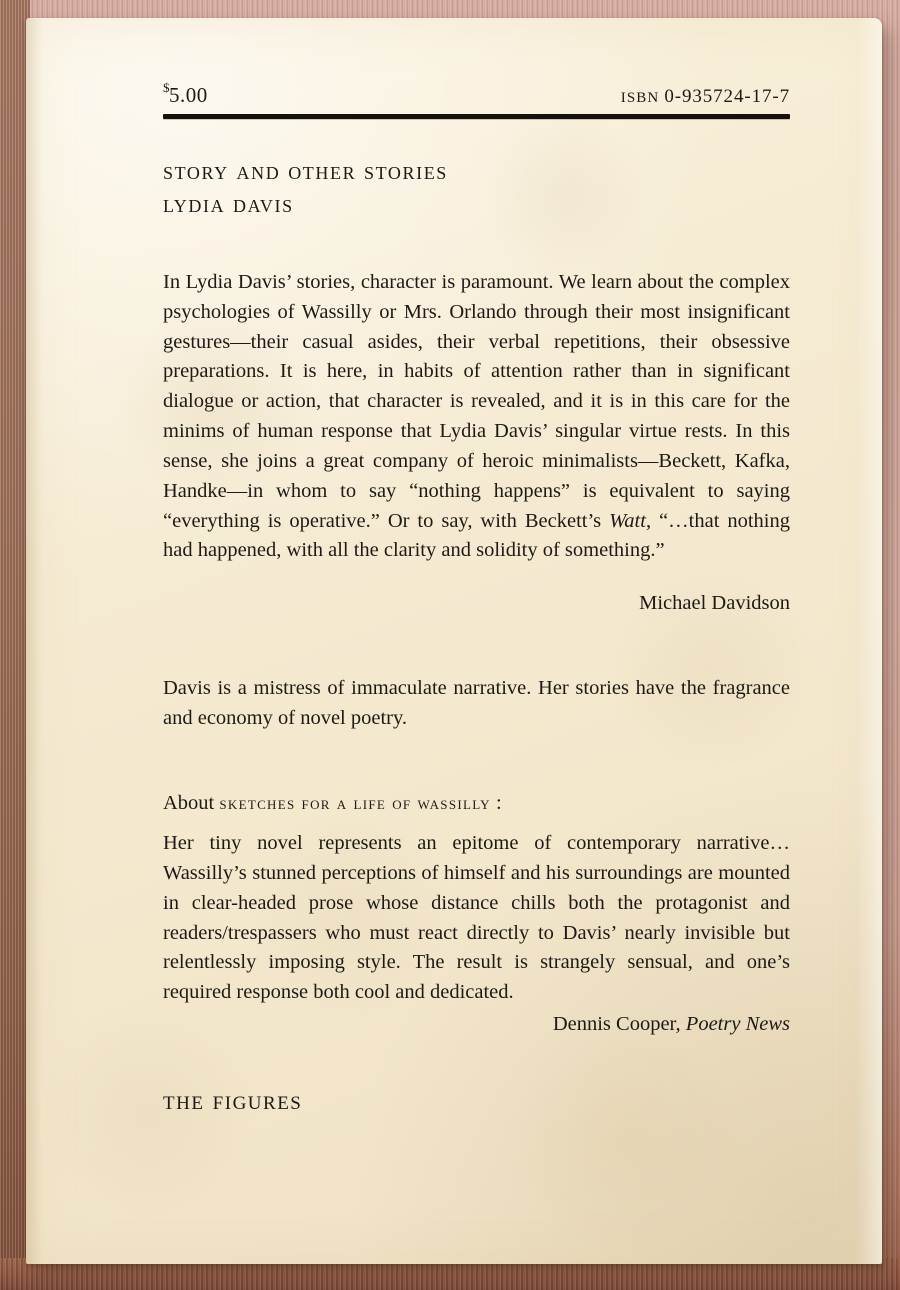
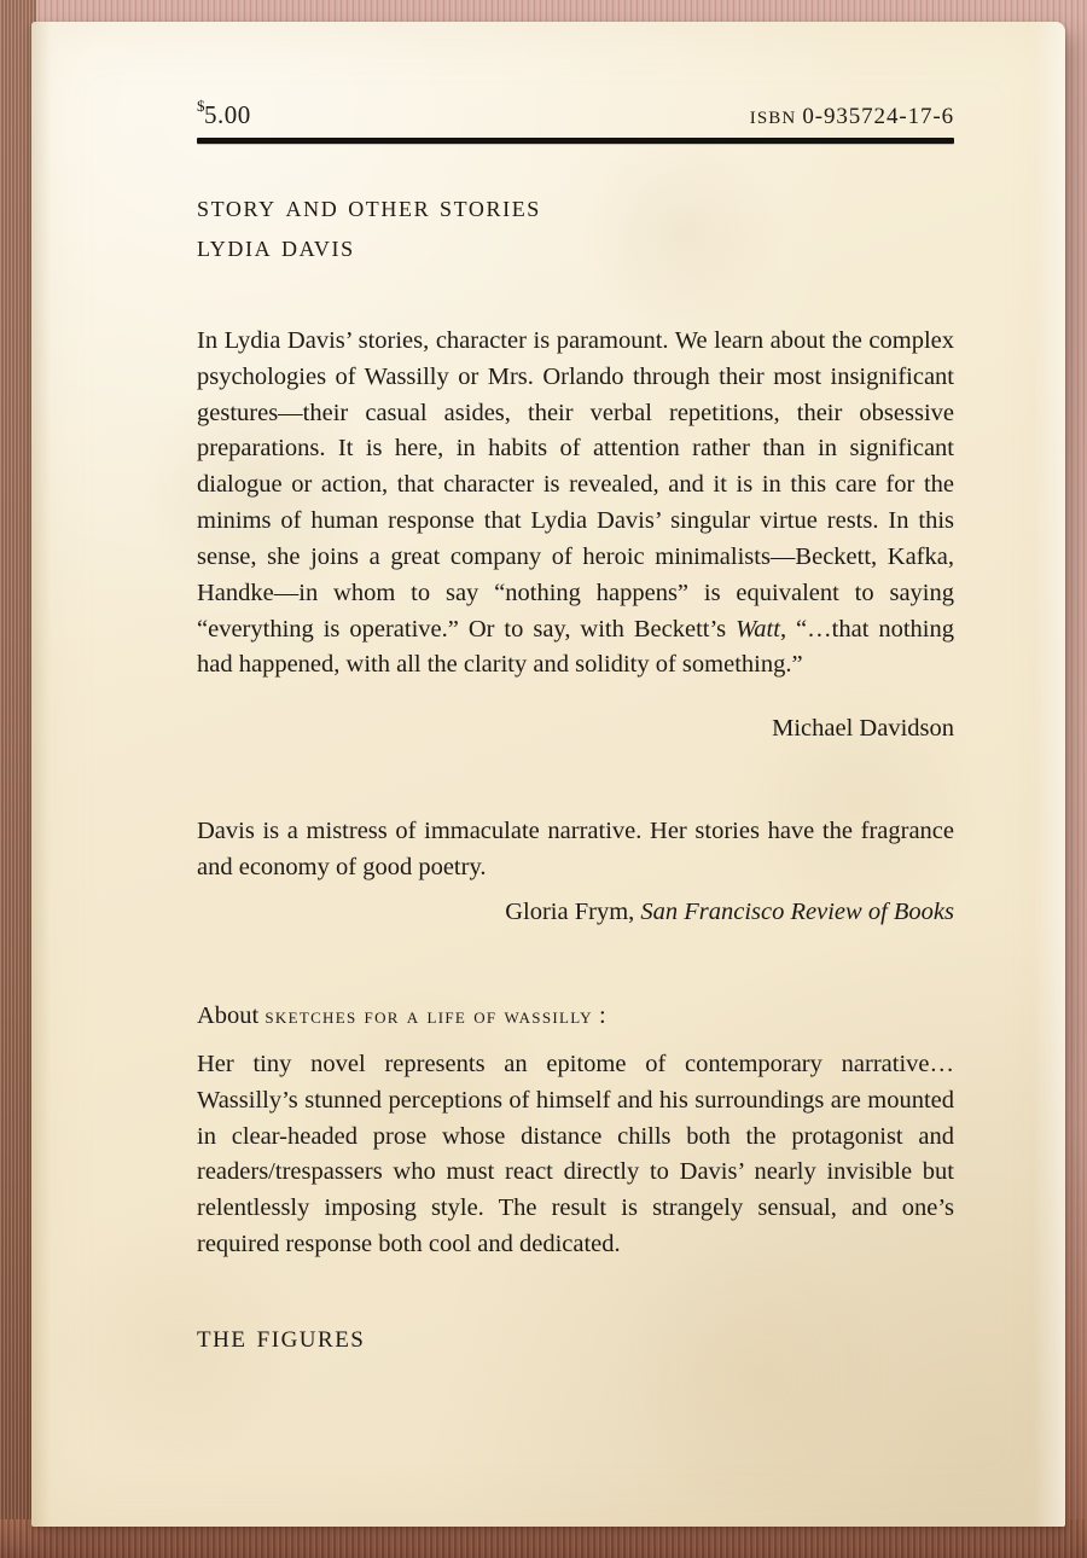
  $5.00
- ISBN 0-935724-17-7
+ ISBN 0-935724-17-6
  story and other stories
  lydia davis
  In Lydia Davis’ stories, character is paramount. We learn about the complex psychologies of Wassilly or Mrs. Orlando through their most insignificant gestures—their casual asides, their verbal repetitions, their obsessive preparations. It is here, in habits of attention rather than in significant dialogue or action, that character is revealed, and it is in this care for the minims of human response that Lydia Davis’ singular virtue rests. In this sense, she joins a great company of heroic minimalists—Beckett, Kafka, Handke—in whom to say “nothing happens” is equivalent to saying “everything is operative.” Or to say, with Beckett’s Watt, “…that nothing had happened, with all the clarity and solidity of something.”
  Michael Davidson
- Davis is a mistress of immaculate narrative. Her stories have the fragrance and economy of novel poetry.
+ Davis is a mistress of immaculate narrative. Her stories have the fragrance and economy of good poetry.
+ Gloria Frym, San Francisco Review of Books
  About sketches for a life of wassilly :
  Her tiny novel represents an epitome of contemporary narrative… Wassilly’s stunned perceptions of himself and his surroundings are mounted in clear-headed prose whose distance chills both the protagonist and readers/trespassers who must react directly to Davis’ nearly invisible but relentlessly imposing style. The result is strangely sensual, and one’s required response both cool and dedicated.
- Dennis Cooper, Poetry News
  the figures
